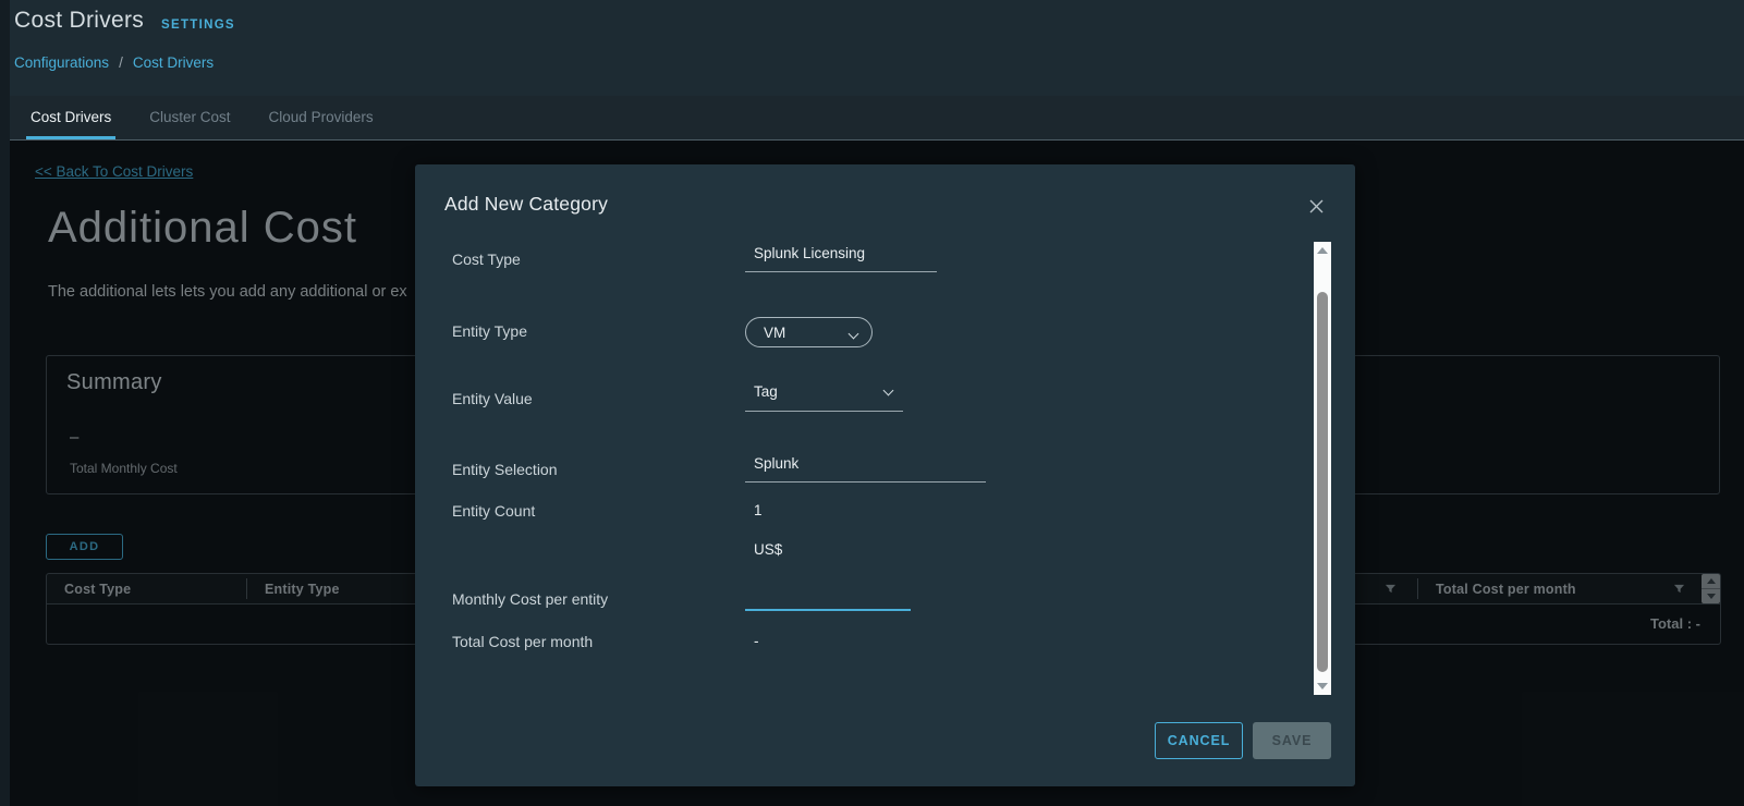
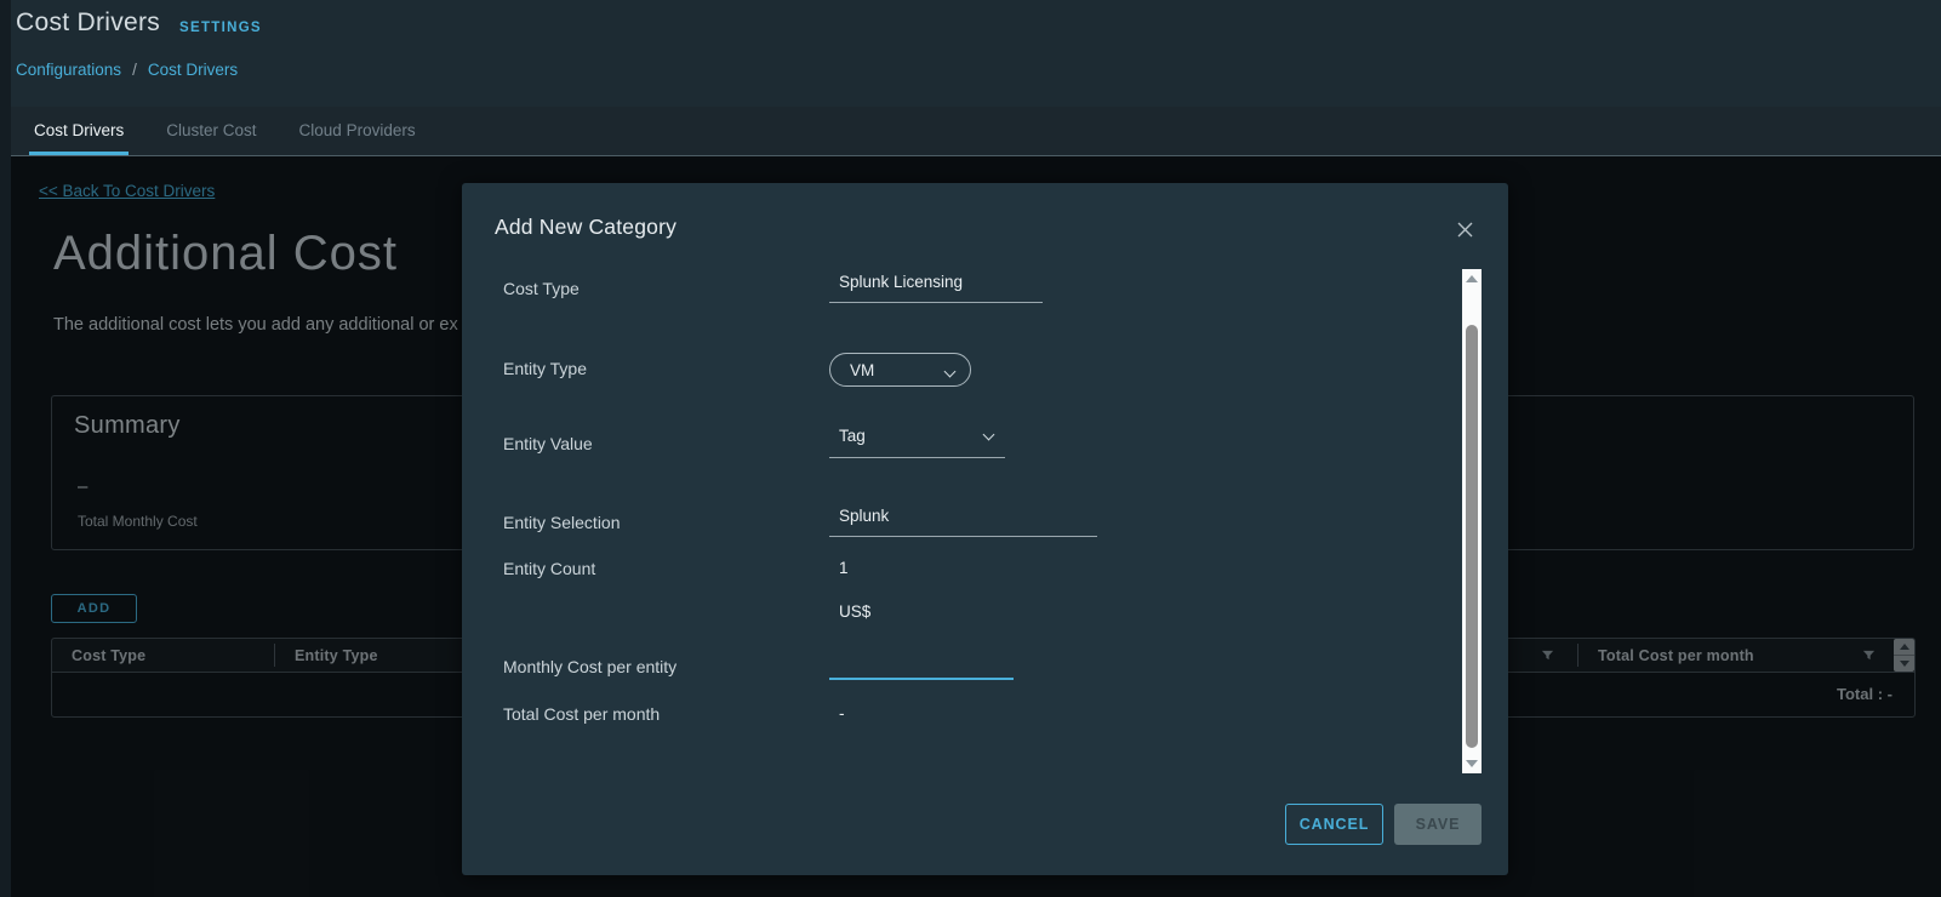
  Cost Drivers
  SETTINGS
  Configurations / Cost Drivers
  Cost Drivers
  Cluster Cost
  Cloud Providers
  << Back To Cost Drivers
  Additional Cost
- The additional lets lets you add any additional or ex
+ The additional cost lets you add any additional or ex
  Summary
  –
  Total Monthly Cost
  ADD
  Cost Type
  Entity Type
  Total Cost per month
  Total : -
  Add New Category
  Cost Type
  Splunk Licensing
  Entity Type
  VM
  Entity Value
  Tag
  Entity Selection
  Splunk
  Entity Count
  1
  US$
  Monthly Cost per entity
  Total Cost per month
  -
  CANCEL
  SAVE
